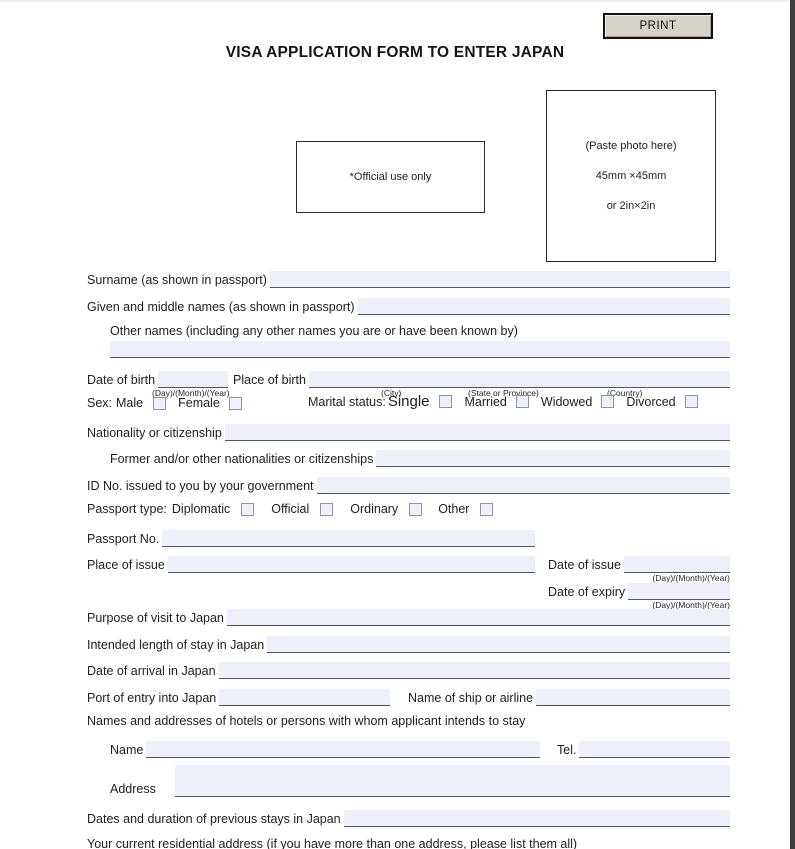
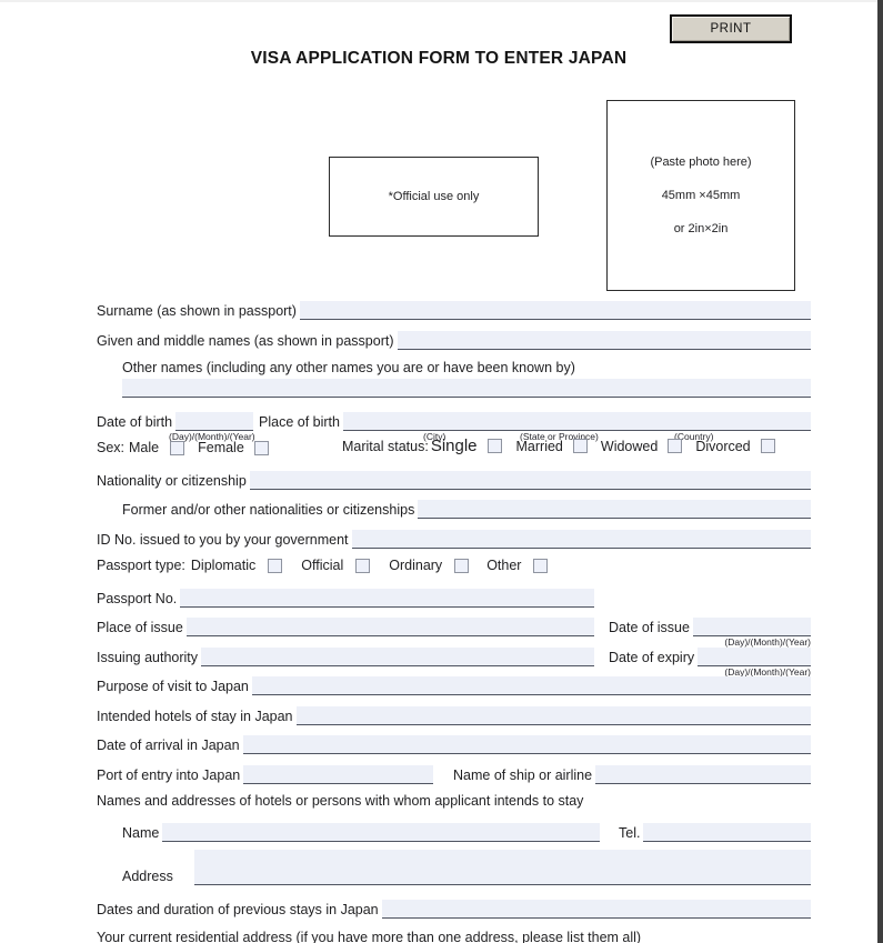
  PRINT
  VISA APPLICATION FORM TO ENTER JAPAN
  *Official use only
  (Paste photo here)
  45mm ×45mm
  or 2in×2in
  Surname (as shown in passport)
  Given and middle names (as shown in passport)
  Other names (including any other names you are or have been known by)
  Date of birth
  (Day)/(Month)/(Year)
  Place of birth
  (City)
  (State or Province)
  (Country)
  Sex:
  Male
  Female
  Marital status:
  Single
  Married
  Widowed
  Divorced
  Nationality or citizenship
  Former and/or other nationalities or citizenships
  ID No. issued to you by your government
  Passport type:
  Diplomatic
  Official
  Ordinary
  Other
  Passport No.
  Place of issue
  Date of issue
  (Day)/(Month)/(Year)
+ Issuing authority
  Date of expiry
  (Day)/(Month)/(Year)
  Purpose of visit to Japan
- Intended length of stay in Japan
+ Intended hotels of stay in Japan
  Date of arrival in Japan
  Port of entry into Japan
  Name of ship or airline
  Names and addresses of hotels or persons with whom applicant intends to stay
  Name
  Tel.
  Address
  Dates and duration of previous stays in Japan
  Your current residential address (if you have more than one address, please list them all)
